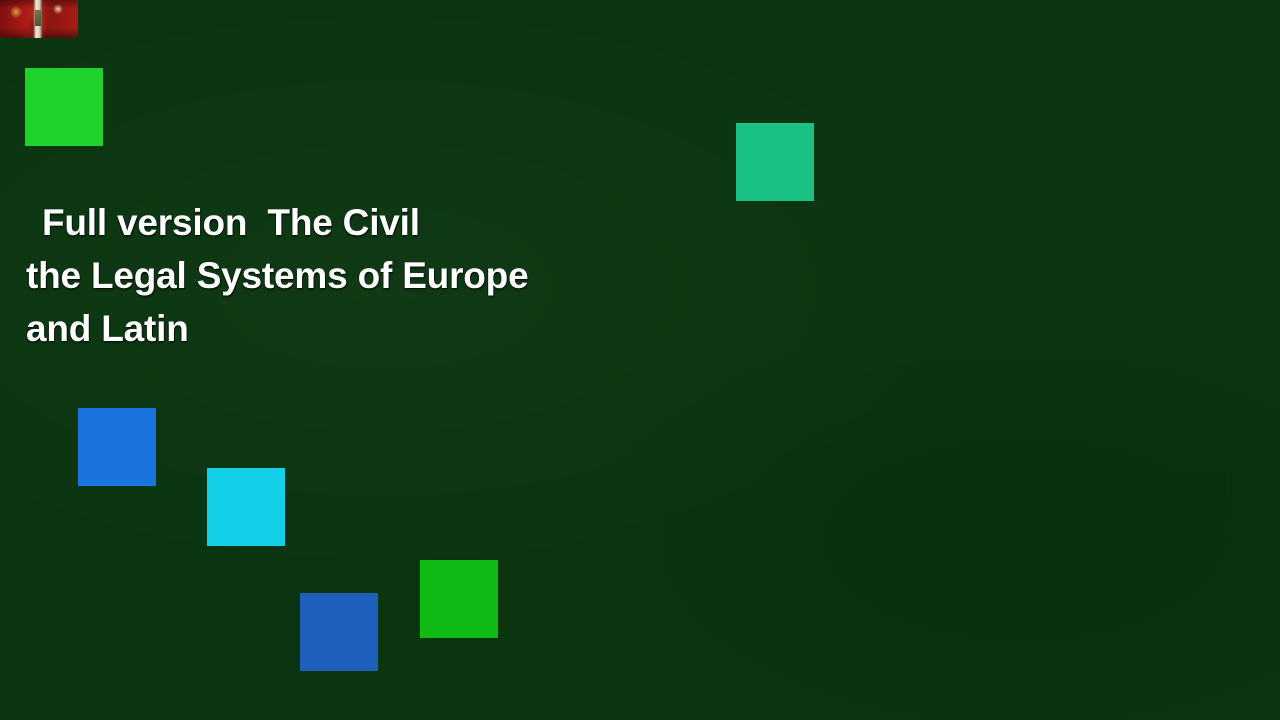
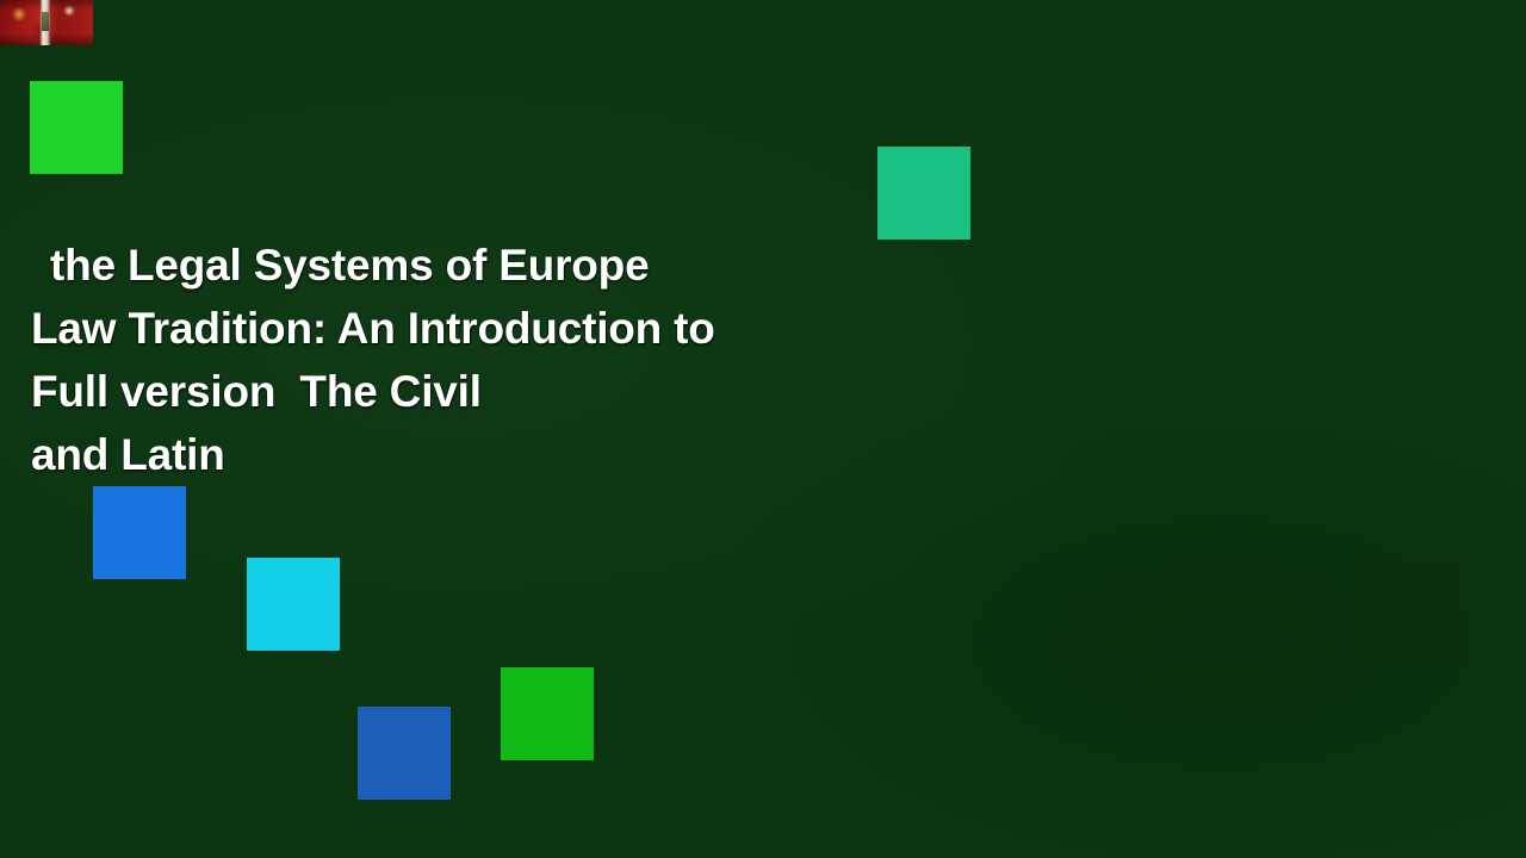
- Full version The Civil
+ the Legal Systems of Europe
+ Law Tradition: An Introduction to
- the Legal Systems of Europe
+ Full version The Civil
  and Latin
